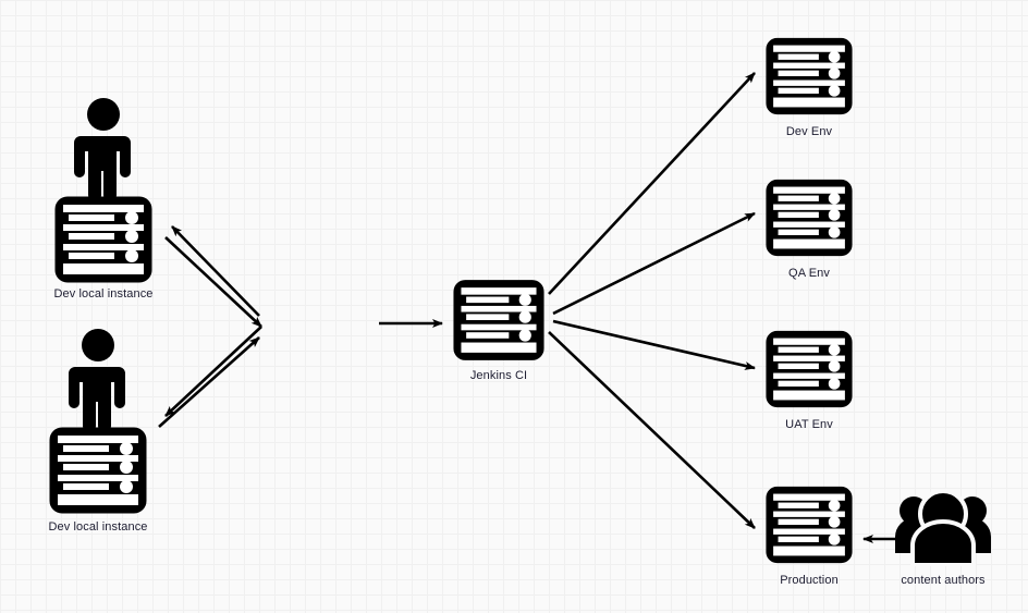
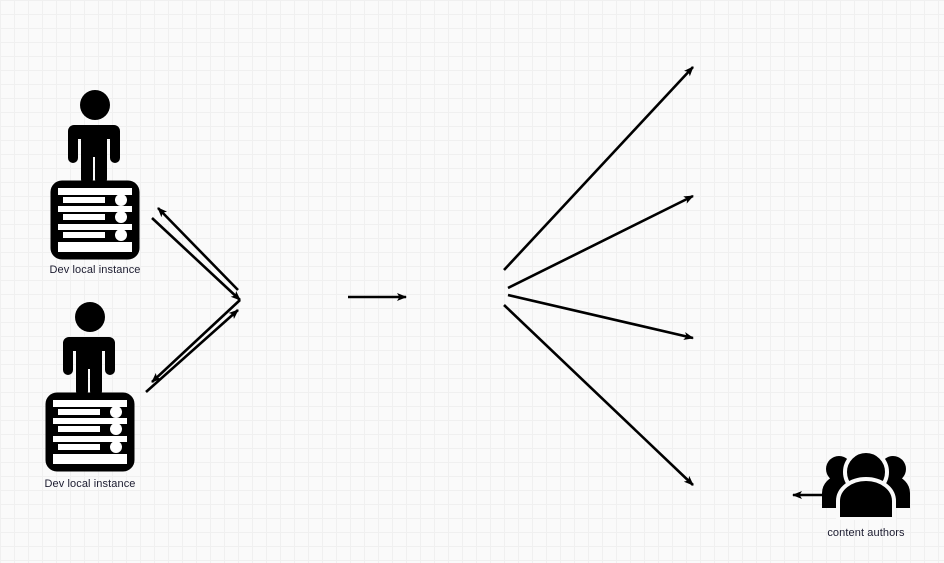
  Dev local instance
  Dev local instance
- Jenkins CI
- Dev Env
- QA Env
- UAT Env
- Production
  content authors
